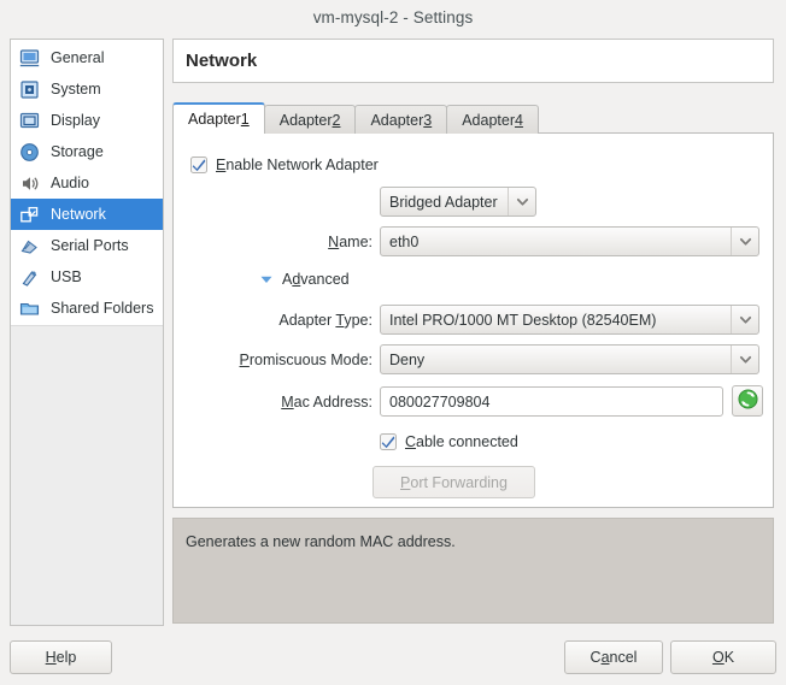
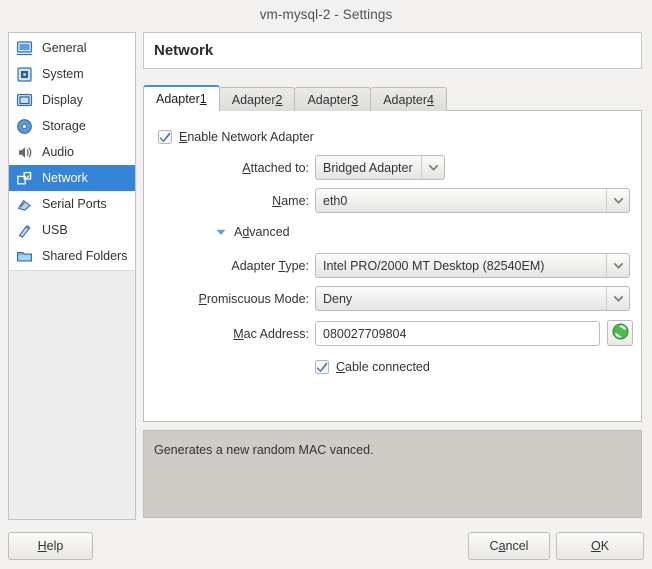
  vm-mysql-2 - Settings
  General
  System
  Display
  Storage
  Audio
  Network
  Serial Ports
  USB
  Shared Folders
  Network
  Adapter
  1
  Adapter
  2
  Adapter
  3
  Adapter
  4
  Enable Network Adapter
+ Attached to:
  Bridged Adapter
  Name:
  eth0
  Advanced
  Adapter Type:
- Intel PRO/1000 MT Desktop (82540EM)
+ Intel PRO/2000 MT Desktop (82540EM)
  Promiscuous Mode:
  Deny
  Mac Address:
  080027709804
  Cable connected
- Port Forwarding
- Generates a new random MAC address.
+ Generates a new random MAC vanced.
  Help
  Cancel
  OK
